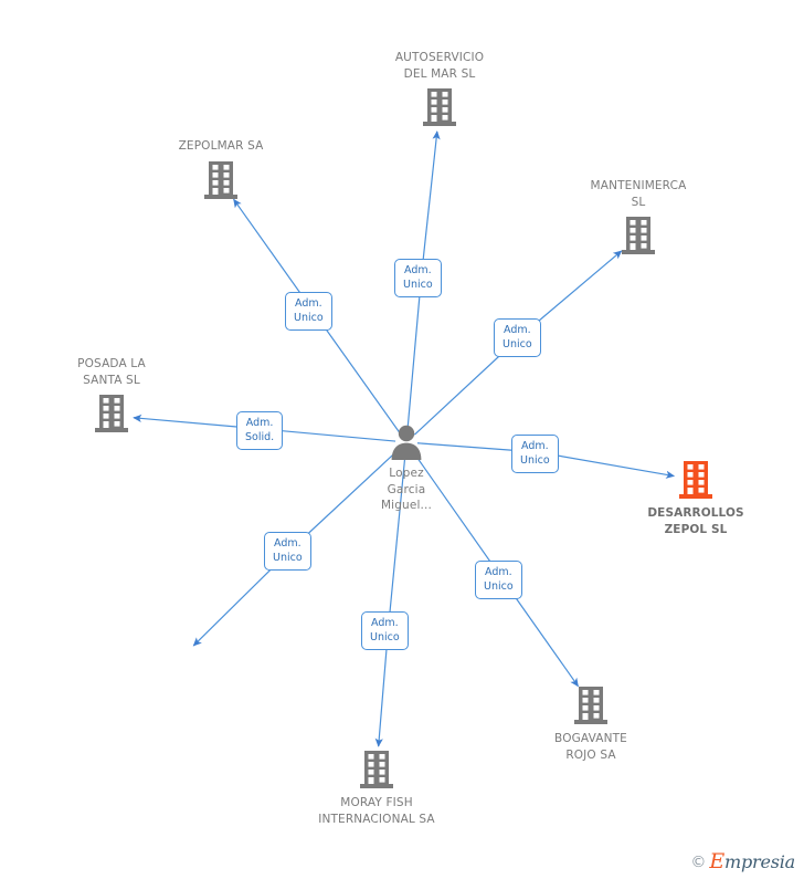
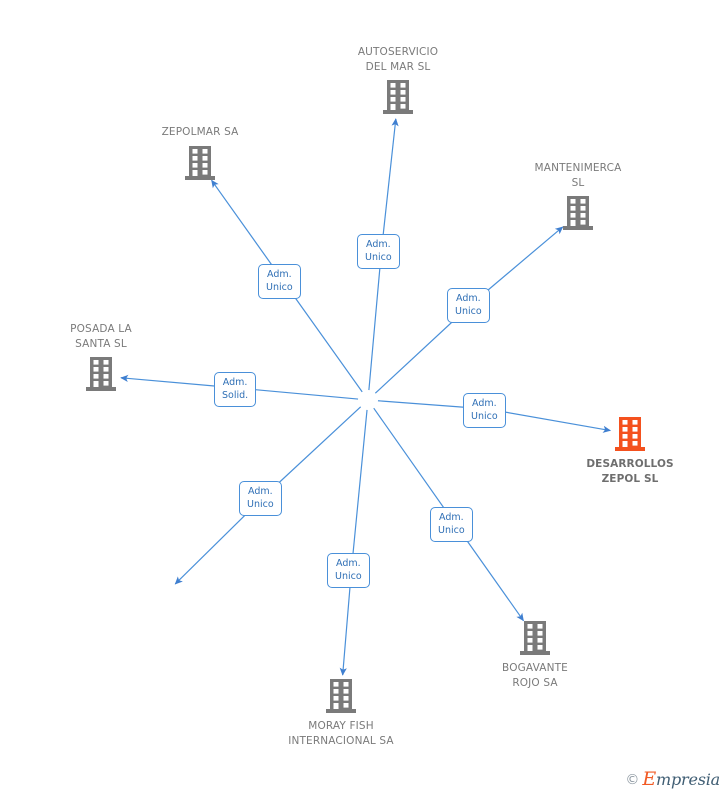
- Lopez
- Garcia
- Miguel...
  AUTOSERVICIO
  DEL MAR SL
  ZEPOLMAR SA
  MANTENIMERCA
  SL
  POSADA LA
  SANTA SL
  DESARROLLOS
  ZEPOL SL
  MORAY FISH
  INTERNACIONAL SA
  BOGAVANTE
  ROJO SA
  Adm.
  Unico
  Adm.
  Unico
  Adm.
  Unico
  Adm.
  Solid.
  Adm.
  Unico
  Adm.
  Unico
  Adm.
  Unico
  Adm.
  Unico
  ©
  Empresia
